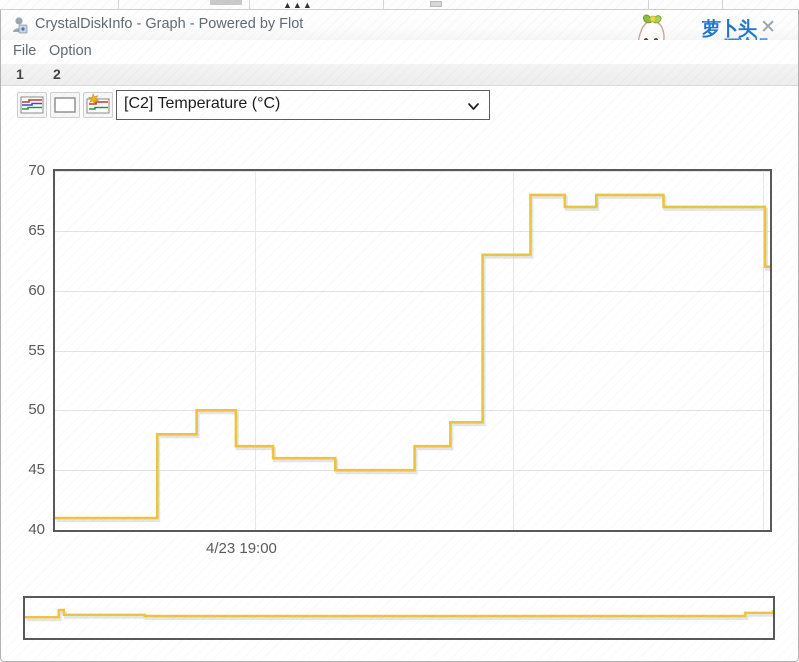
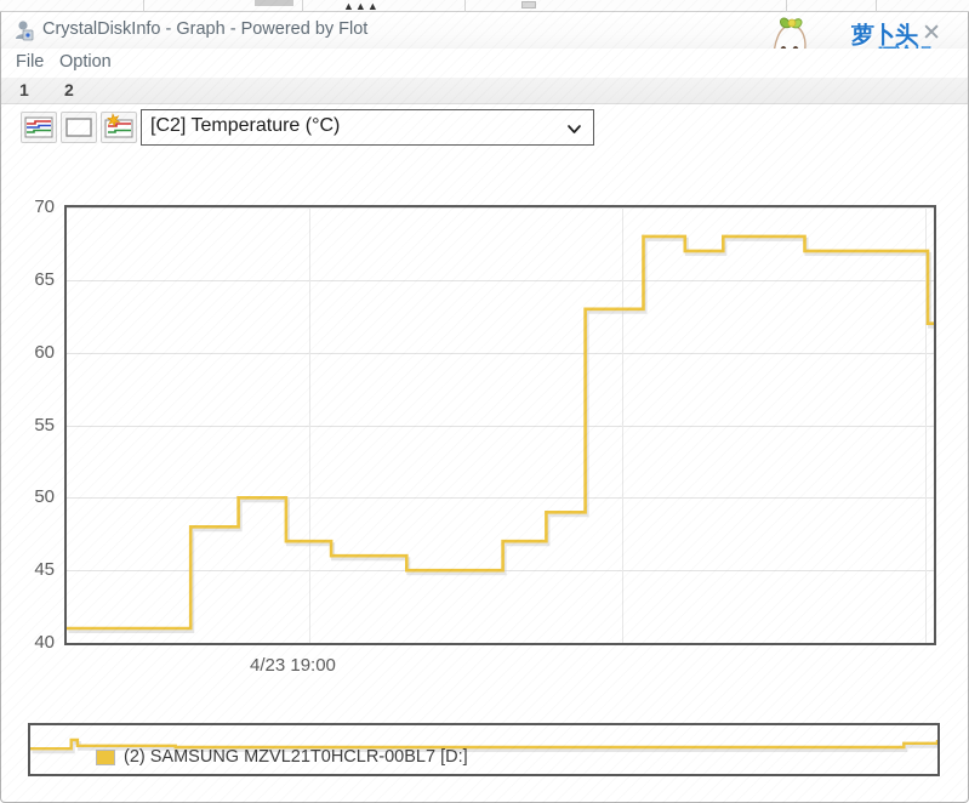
+ (2) SAMSUNG MZVL21T0HCLR-00BL7 [D:]
